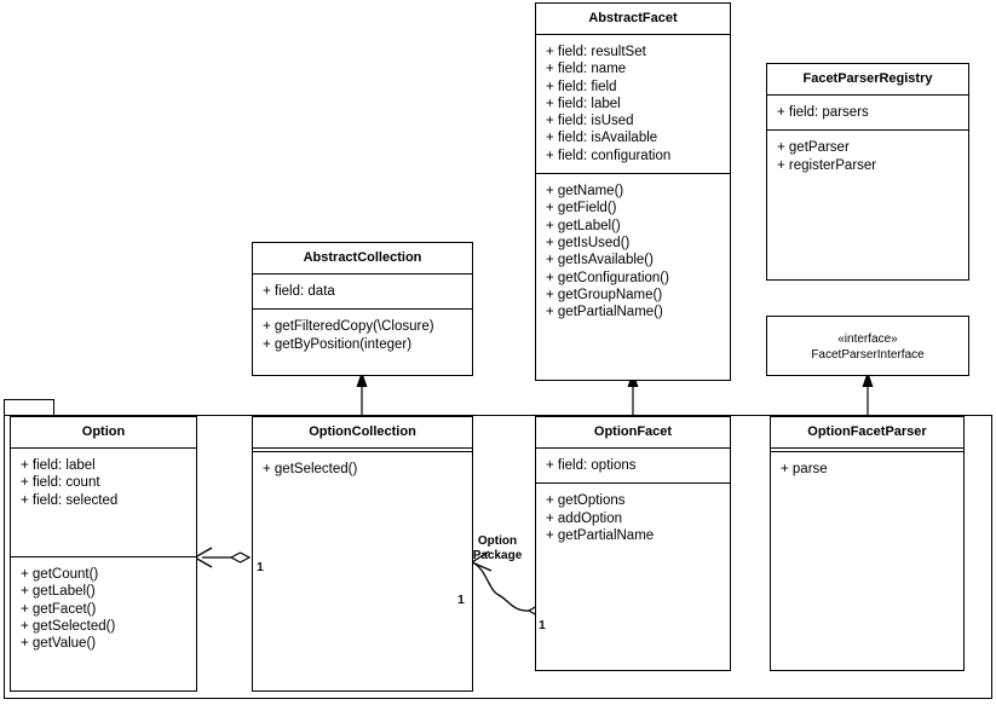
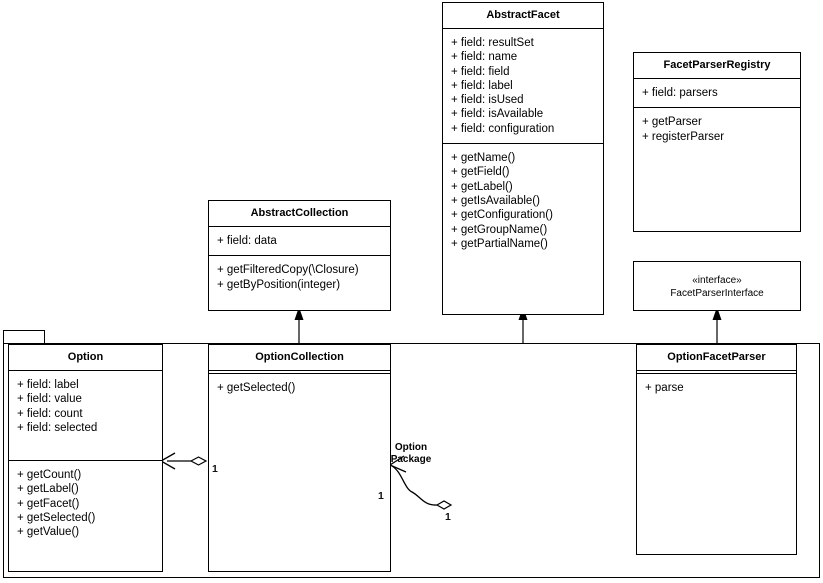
  AbstractFacet
  + field: resultSet
  + field: name
  + field: field
  + field: label
  + field: isUsed
  + field: isAvailable
  + field: configuration
  + getName()
  + getField()
  + getLabel()
- + getIsUsed()
  + getIsAvailable()
  + getConfiguration()
  + getGroupName()
  + getPartialName()
  FacetParserRegistry
  + field: parsers
  + getParser
  + registerParser
  «interface»
  FacetParserInterface
  AbstractCollection
  + field: data
  + getFilteredCopy(\Closure)
  + getByPosition(integer)
  Option
  + field: label
+ + field: value
  + field: count
  + field: selected
  + getCount()
  + getLabel()
  + getFacet()
  + getSelected()
  + getValue()
  OptionCollection
  + getSelected()
- OptionFacet
- + field: options
- + getOptions
- + addOption
- + getPartialName
  OptionFacetParser
  + parse
  1
  Option
  Package
  1
  1
